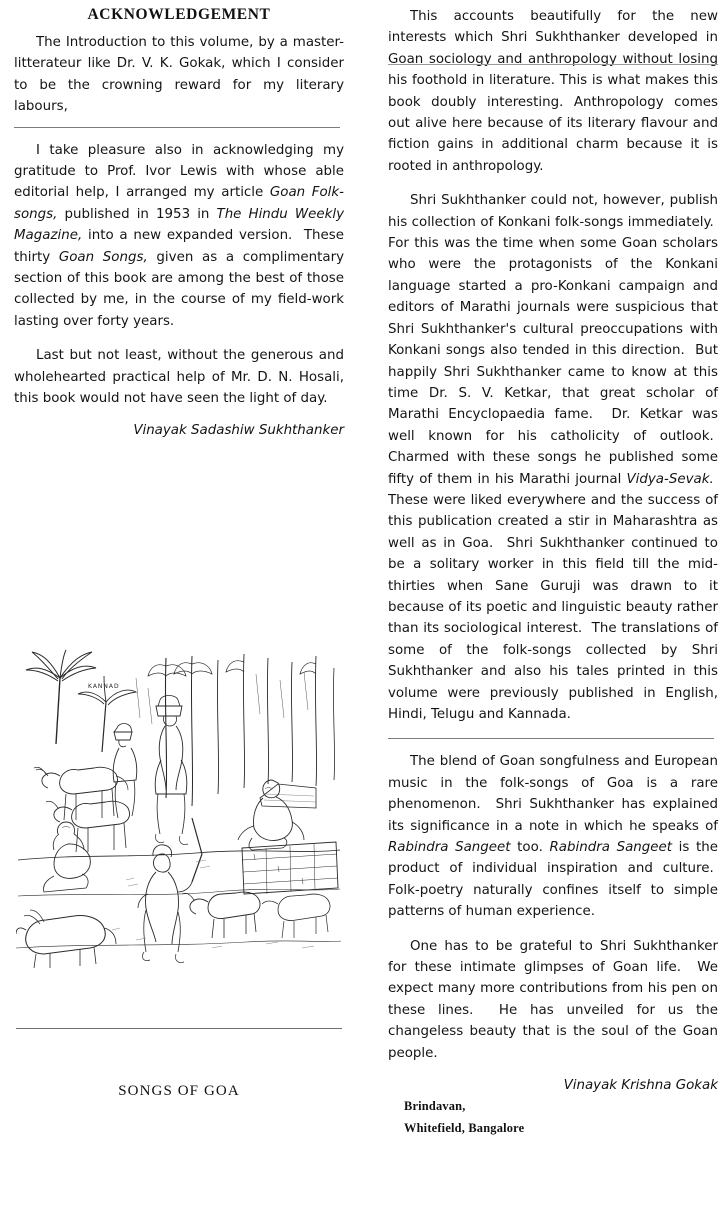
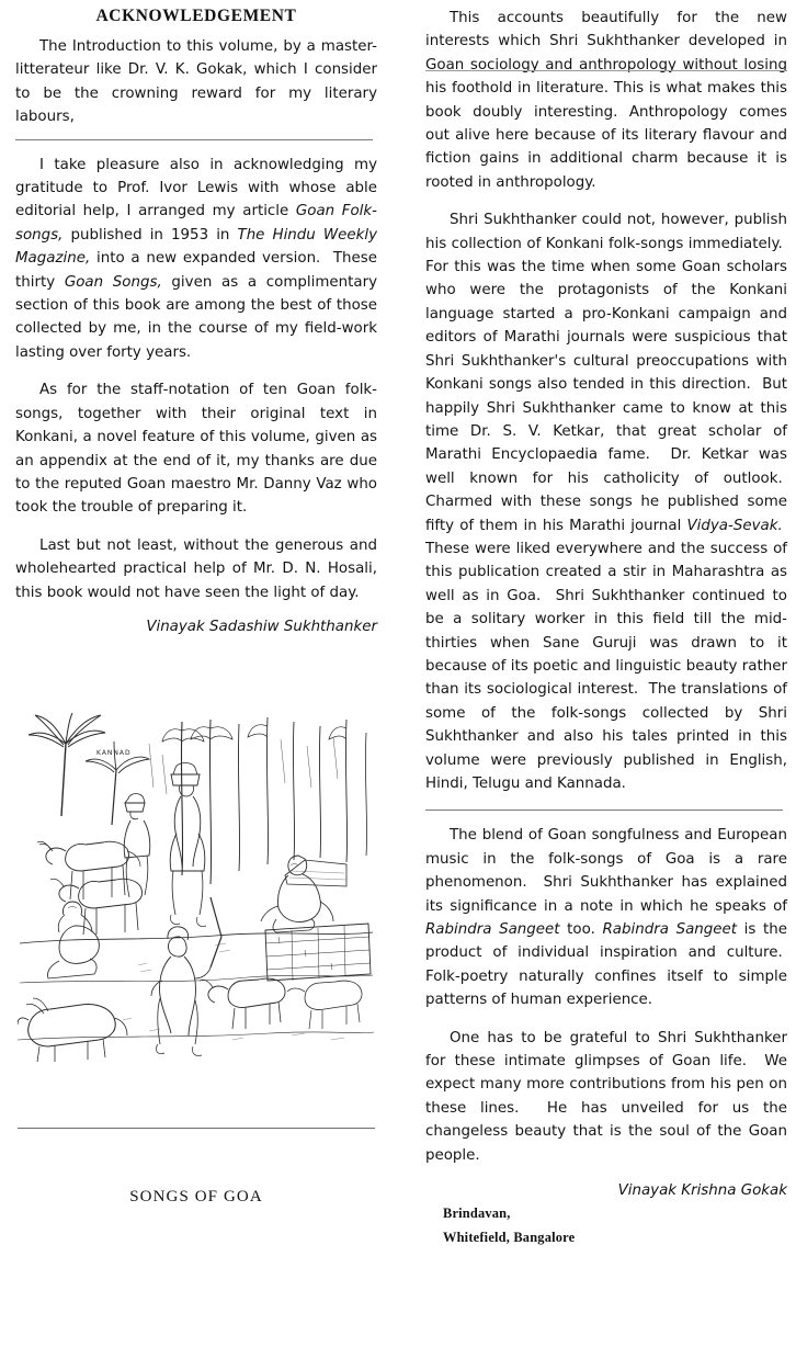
  ACKNOWLEDGEMENT
  The Introduction to this volume, by a master-litterateur like Dr. V. K. Gokak, which I consider to be the crowning reward for my literary labours,
  I take pleasure also in acknowledging my gratitude to Prof. Ivor Lewis with whose able editorial help, I arranged my article Goan Folk-songs, published in 1953 in The Hindu Weekly Magazine, into a new expanded version. These thirty Goan Songs, given as a complimentary section of this book are among the best of those collected by me, in the course of my field-work lasting over forty years.
+ As for the staff-notation of ten Goan folk-songs, together with their original text in Konkani, a novel feature of this volume, given as an appendix at the end of it, my thanks are due to the reputed Goan maestro Mr. Danny Vaz who took the trouble of preparing it.
  Last but not least, without the generous and wholehearted practical help of Mr. D. N. Hosali, this book would not have seen the light of day.
  Vinayak Sadashiw Sukhthanker
  SONGS OF GOA
  This accounts beautifully for the new interests which Shri Sukhthanker developed in Goan sociology and anthropology without losing his foothold in literature. This is what makes this book doubly interesting. Anthropology comes out alive here because of its literary flavour and fiction gains in additional charm because it is rooted in anthropology.
  Shri Sukhthanker could not, however, publish his collection of Konkani folk-songs immediately. For this was the time when some Goan scholars who were the protagonists of the Konkani language started a pro-Konkani campaign and editors of Marathi journals were suspicious that Shri Sukhthanker's cultural preoccupations with Konkani songs also tended in this direction. But happily Shri Sukhthanker came to know at this time Dr. S. V. Ketkar, that great scholar of Marathi Encyclopaedia fame. Dr. Ketkar was well known for his catholicity of outlook. Charmed with these songs he published some fifty of them in his Marathi journal Vidya-Sevak. These were liked everywhere and the success of this publication created a stir in Maharashtra as well as in Goa. Shri Sukhthanker continued to be a solitary worker in this field till the mid-thirties when Sane Guruji was drawn to it because of its poetic and linguistic beauty rather than its sociological interest. The translations of some of the folk-songs collected by Shri Sukhthanker and also his tales printed in this volume were previously published in English, Hindi, Telugu and Kannada.
  The blend of Goan songfulness and European music in the folk-songs of Goa is a rare phenomenon. Shri Sukhthanker has explained its significance in a note in which he speaks of Rabindra Sangeet too. Rabindra Sangeet is the product of individual inspiration and culture. Folk-poetry naturally confines itself to simple patterns of human experience.
  One has to be grateful to Shri Sukhthanker for these intimate glimpses of Goan life. We expect many more contributions from his pen on these lines. He has unveiled for us the changeless beauty that is the soul of the Goan people.
  Vinayak Krishna Gokak
  Brindavan,
  Whitefield, Bangalore
